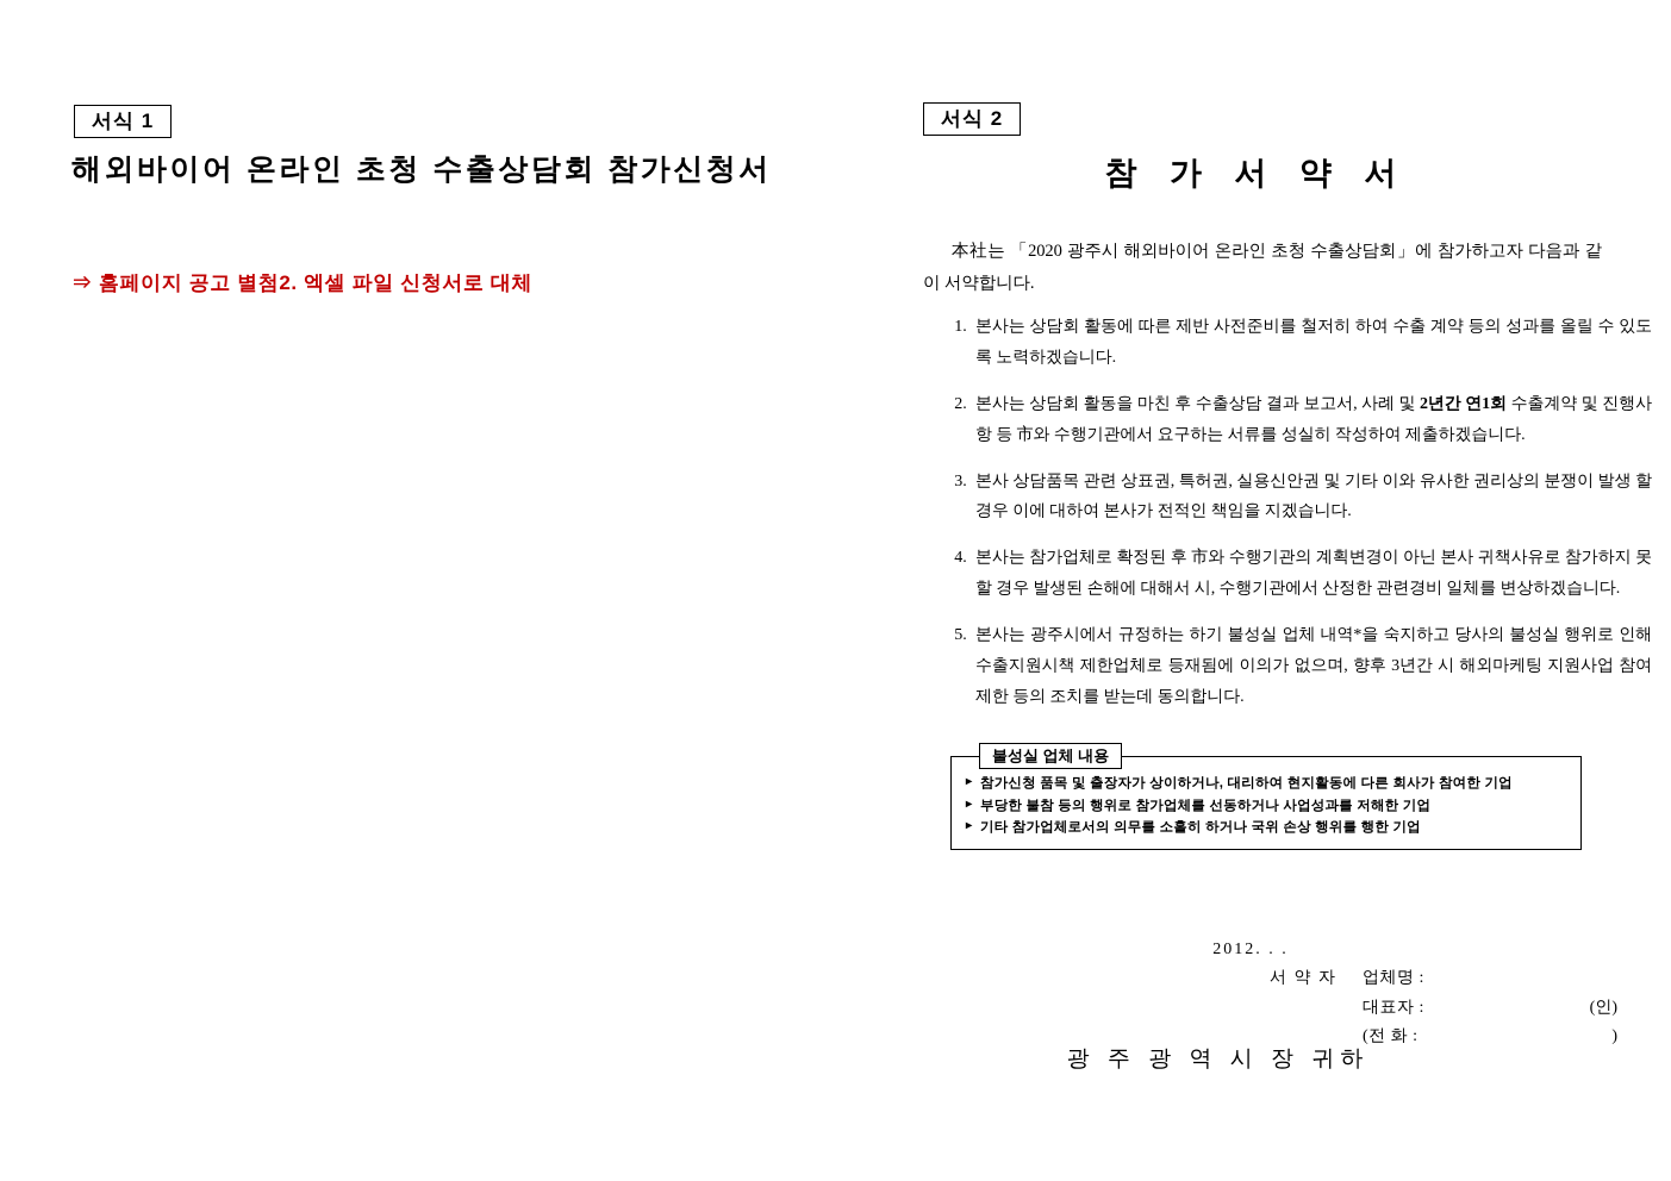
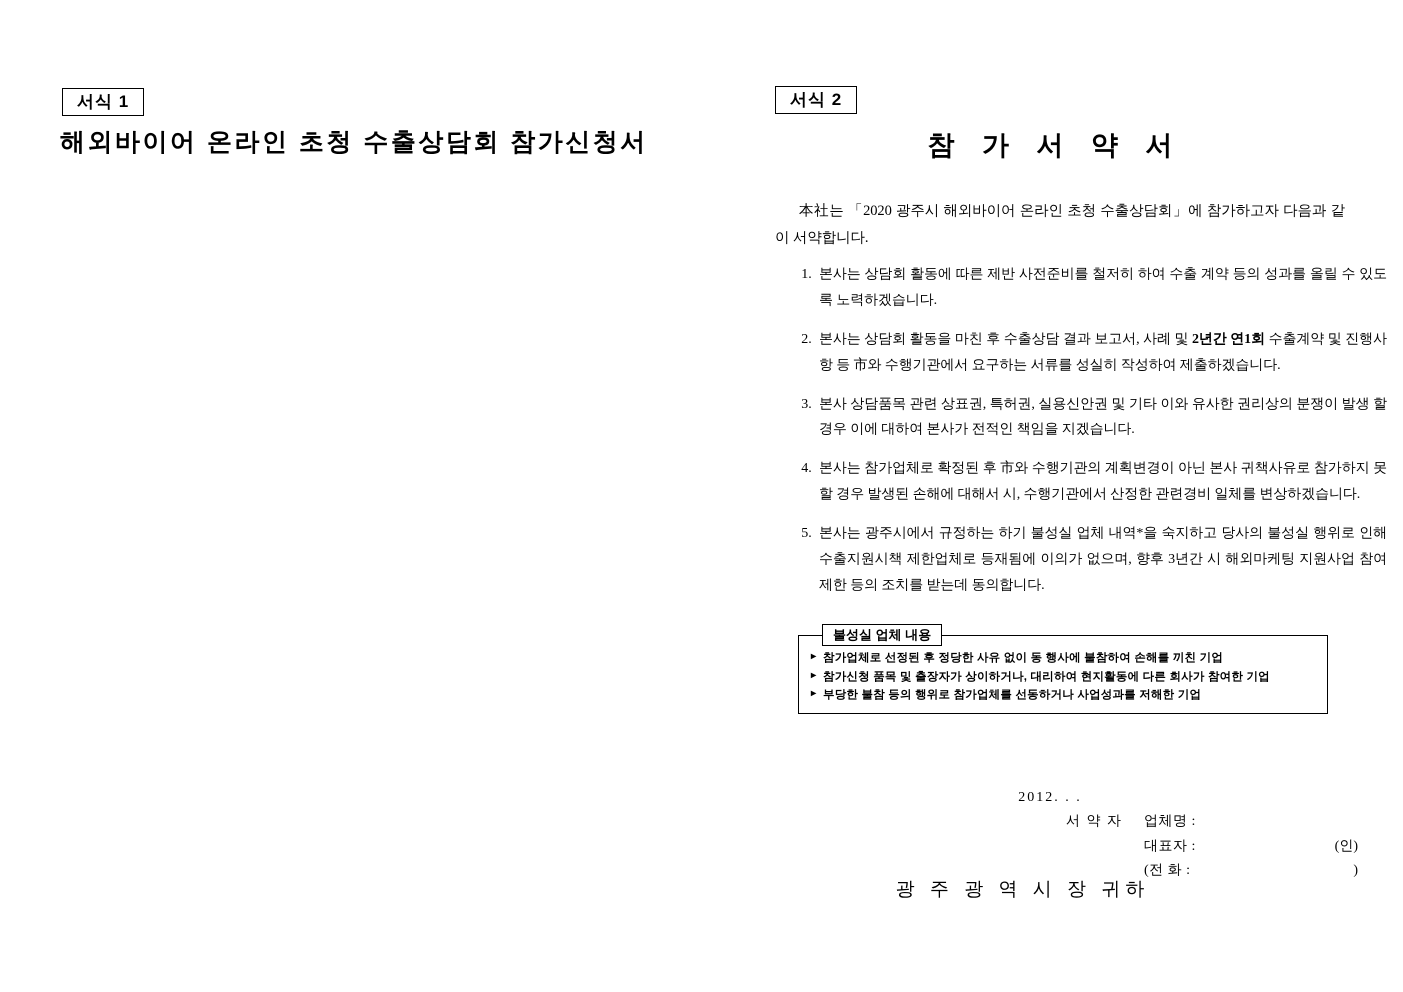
  서식 1
  해외바이어 온라인 초청 수출상담회 참가신청서
- ⇒ 홈페이지 공고 별첨2. 엑셀 파일 신청서로 대체
  서식 2
  참 가 서 약 서
  本社는 「2020 광주시 해외바이어 온라인 초청 수출상담회」에 참가하고자 다음과 같이 서약합니다.
  본사는 상담회 활동에 따른 제반 사전준비를 철저히 하여 수출 계약 등의 성과를 올릴 수 있도록 노력하겠습니다.
  본사는 상담회 활동을 마친 후 수출상담 결과 보고서, 사례 및 2년간 연1회 수출계약 및 진행사항 등 市와 수행기관에서 요구하는 서류를 성실히 작성하여 제출하겠습니다.
  본사 상담품목 관련 상표권, 특허권, 실용신안권 및 기타 이와 유사한 권리상의 분쟁이 발생 할 경우 이에 대하여 본사가 전적인 책임을 지겠습니다.
  본사는 참가업체로 확정된 후 市와 수행기관의 계획변경이 아닌 본사 귀책사유로 참가하지 못할 경우 발생된 손해에 대해서 시, 수행기관에서 산정한 관련경비 일체를 변상하겠습니다.
  본사는 광주시에서 규정하는 하기 불성실 업체 내역*을 숙지하고 당사의 불성실 행위로 인해 수출지원시책 제한업체로 등재됨에 이의가 없으며, 향후 3년간 시 해외마케팅 지원사업 참여제한 등의 조치를 받는데 동의합니다.
+ 참가업체로 선정된 후 정당한 사유 없이 동 행사에 불참하여 손해를 끼친 기업
  참가신청 품목 및 출장자가 상이하거나, 대리하여 현지활동에 다른 회사가 참여한 기업
  부당한 불참 등의 행위로 참가업체를 선동하거나 사업성과를 저해한 기업
- 기타 참가업체로서의 의무를 소홀히 하거나 국위 손상 행위를 행한 기업
  불성실 업체 내용
  2012. . .
  서 약 자
  업체명 :
  대표자 :
  (인)
  (전 화 :
  )
  광 주 광 역 시 장 귀하
